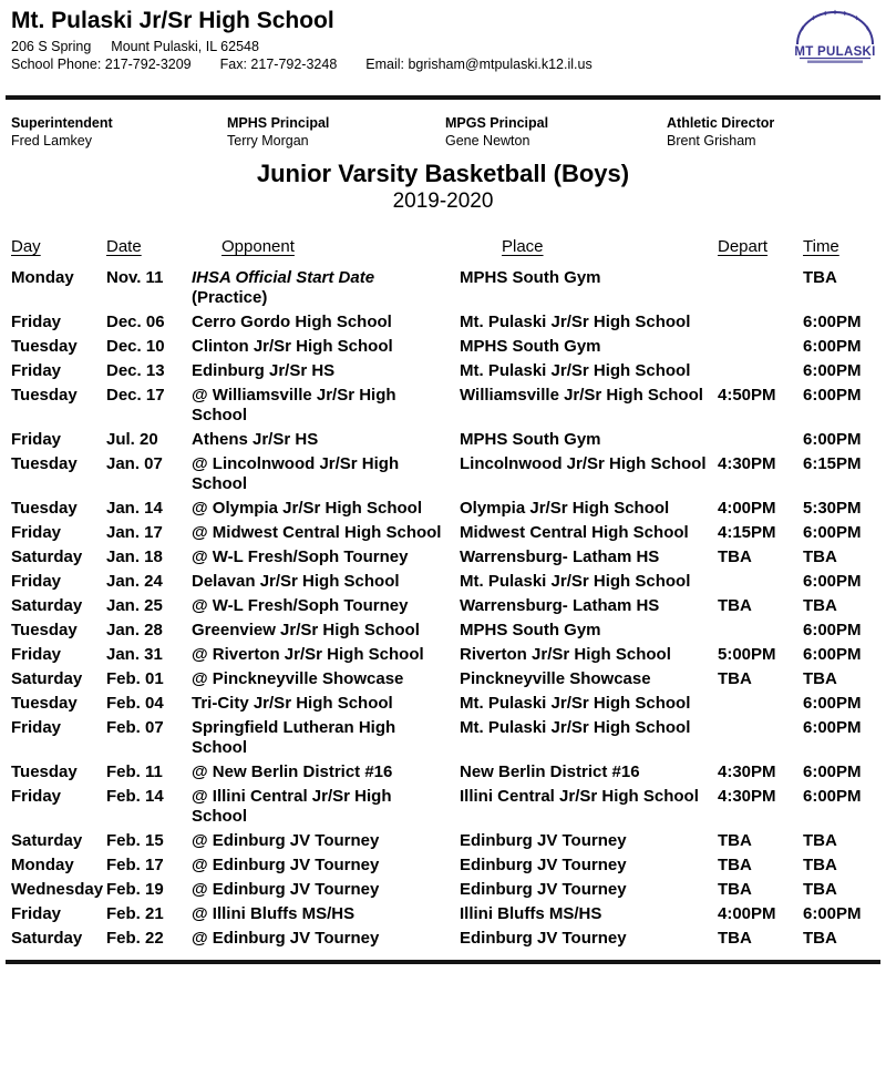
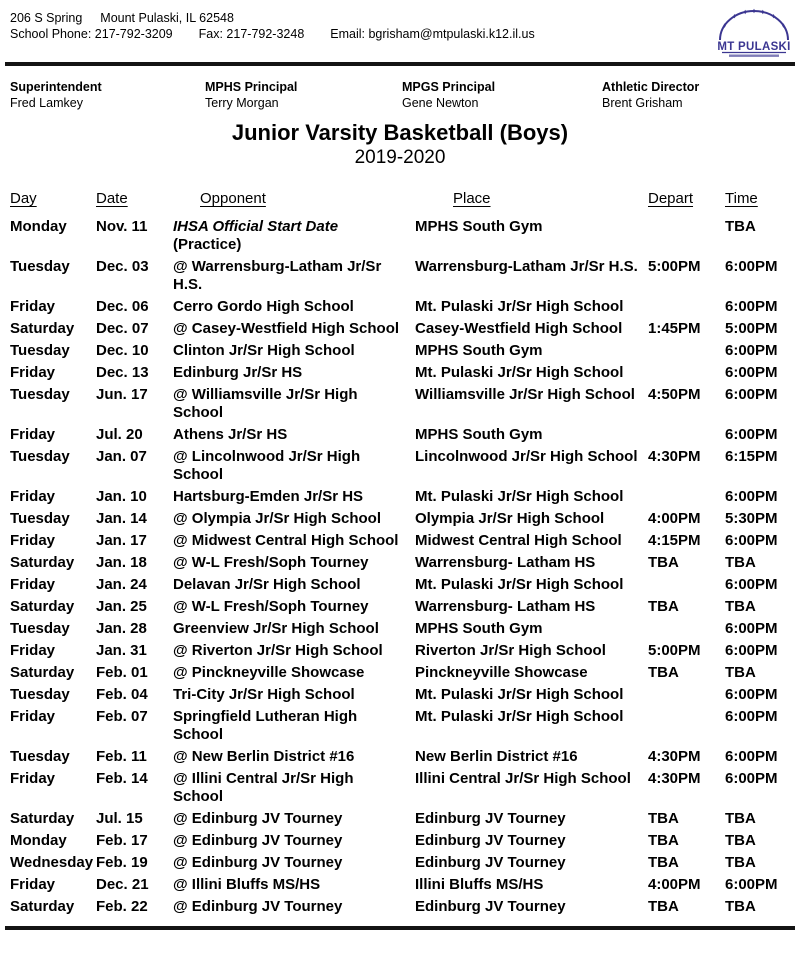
- Mt. Pulaski Jr/Sr High School
  206 S Spring Mount Pulaski, IL 62548
  School Phone: 217-792-3209 Fax: 217-792-3248 Email: bgrisham@mtpulaski.k12.il.us
  MT PULASKI
  Superintendent
  Fred Lamkey
  MPHS Principal
  Terry Morgan
  MPGS Principal
  Gene Newton
  Athletic Director
  Brent Grisham
  Junior Varsity Basketball (Boys)
  2019-2020
  Day	Date	Opponent	Place	Depart	Time
  Monday	Nov. 11	IHSA Official Start Date(Practice)	MPHS South Gym		TBA
+ Tuesday	Dec. 03	@ Warrensburg-Latham Jr/SrH.S.	Warrensburg-Latham Jr/Sr H.S.	5:00PM	6:00PM
  Friday	Dec. 06	Cerro Gordo High School	Mt. Pulaski Jr/Sr High School		6:00PM
+ Saturday	Dec. 07	@ Casey-Westfield High School	Casey-Westfield High School	1:45PM	5:00PM
  Tuesday	Dec. 10	Clinton Jr/Sr High School	MPHS South Gym		6:00PM
  Friday	Dec. 13	Edinburg Jr/Sr HS	Mt. Pulaski Jr/Sr High School		6:00PM
- Tuesday	Dec. 17	@ Williamsville Jr/Sr HighSchool	Williamsville Jr/Sr High School	4:50PM	6:00PM
+ Tuesday	Jun. 17	@ Williamsville Jr/Sr HighSchool	Williamsville Jr/Sr High School	4:50PM	6:00PM
  Friday	Jul. 20	Athens Jr/Sr HS	MPHS South Gym		6:00PM
  Tuesday	Jan. 07	@ Lincolnwood Jr/Sr HighSchool	Lincolnwood Jr/Sr High School	4:30PM	6:15PM
+ Friday	Jan. 10	Hartsburg-Emden Jr/Sr HS	Mt. Pulaski Jr/Sr High School		6:00PM
  Tuesday	Jan. 14	@ Olympia Jr/Sr High School	Olympia Jr/Sr High School	4:00PM	5:30PM
  Friday	Jan. 17	@ Midwest Central High School	Midwest Central High School	4:15PM	6:00PM
  Saturday	Jan. 18	@ W-L Fresh/Soph Tourney	Warrensburg- Latham HS	TBA	TBA
  Friday	Jan. 24	Delavan Jr/Sr High School	Mt. Pulaski Jr/Sr High School		6:00PM
  Saturday	Jan. 25	@ W-L Fresh/Soph Tourney	Warrensburg- Latham HS	TBA	TBA
  Tuesday	Jan. 28	Greenview Jr/Sr High School	MPHS South Gym		6:00PM
  Friday	Jan. 31	@ Riverton Jr/Sr High School	Riverton Jr/Sr High School	5:00PM	6:00PM
  Saturday	Feb. 01	@ Pinckneyville Showcase	Pinckneyville Showcase	TBA	TBA
  Tuesday	Feb. 04	Tri-City Jr/Sr High School	Mt. Pulaski Jr/Sr High School		6:00PM
  Friday	Feb. 07	Springfield Lutheran HighSchool	Mt. Pulaski Jr/Sr High School		6:00PM
  Tuesday	Feb. 11	@ New Berlin District #16	New Berlin District #16	4:30PM	6:00PM
  Friday	Feb. 14	@ Illini Central Jr/Sr HighSchool	Illini Central Jr/Sr High School	4:30PM	6:00PM
- Saturday	Feb. 15	@ Edinburg JV Tourney	Edinburg JV Tourney	TBA	TBA
+ Saturday	Jul. 15	@ Edinburg JV Tourney	Edinburg JV Tourney	TBA	TBA
  Monday	Feb. 17	@ Edinburg JV Tourney	Edinburg JV Tourney	TBA	TBA
  Wednesday	Feb. 19	@ Edinburg JV Tourney	Edinburg JV Tourney	TBA	TBA
- Friday	Feb. 21	@ Illini Bluffs MS/HS	Illini Bluffs MS/HS	4:00PM	6:00PM
+ Friday	Dec. 21	@ Illini Bluffs MS/HS	Illini Bluffs MS/HS	4:00PM	6:00PM
  Saturday	Feb. 22	@ Edinburg JV Tourney	Edinburg JV Tourney	TBA	TBA
